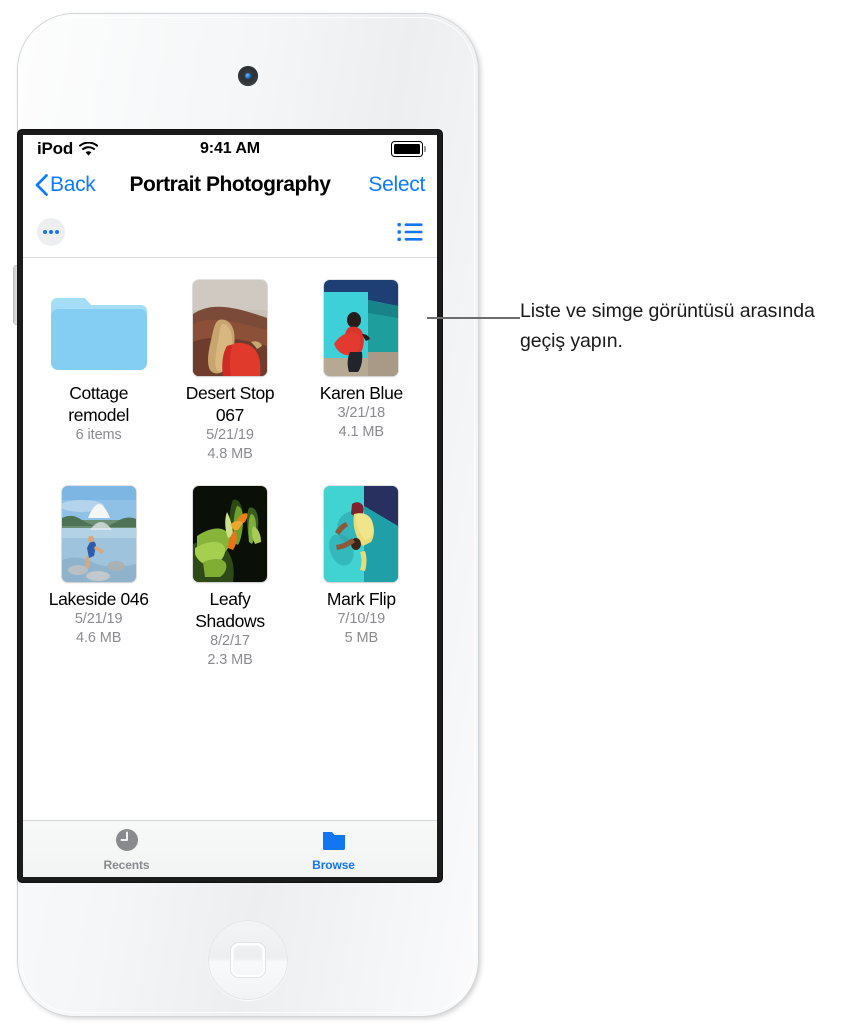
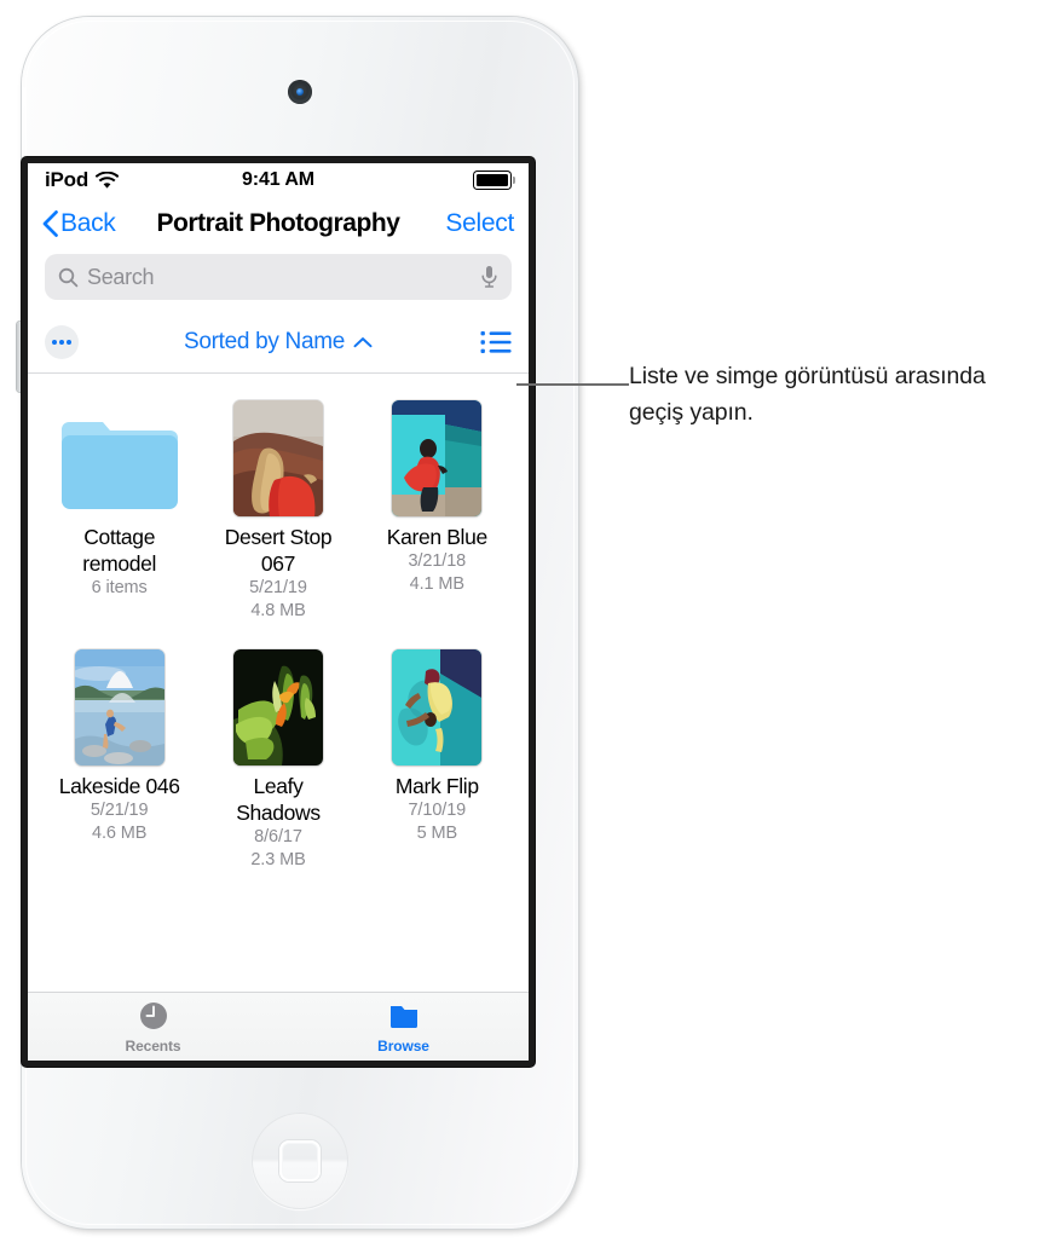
  iPod
  9:41 AM
  Back
  Portrait Photography
  Select
+ Search
+ Sorted by Name
  Cottage remodel
  6 items
  Desert Stop 067
  5/21/19
  4.8 MB
  Karen Blue
  3/21/18
  4.1 MB
  Lakeside 046
  5/21/19
  4.6 MB
  Leafy Shadows
- 8/2/17
+ 8/6/17
  2.3 MB
  Mark Flip
  7/10/19
  5 MB
  Recents
  Browse
  Liste ve simge görüntüsü arasında geçiş yapın.
